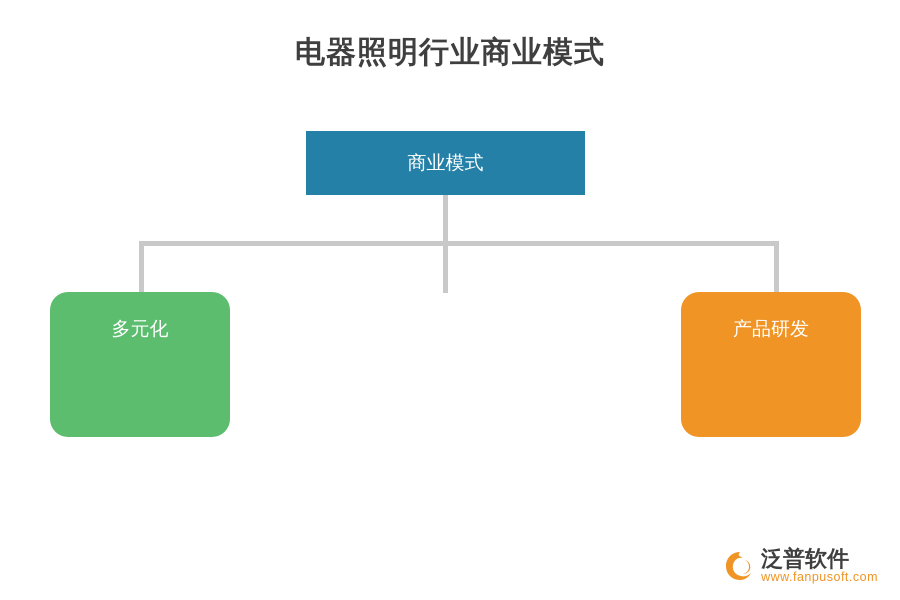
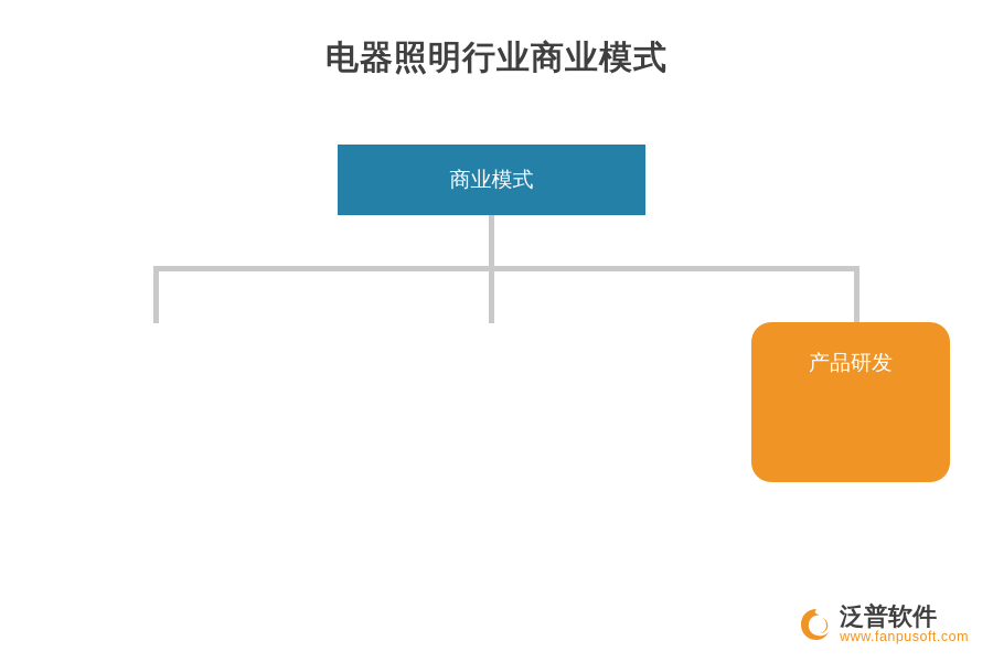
  电器照明行业商业模式
  商业模式
- 多元化
  产品研发
  泛普软件
  www.fanpusoft.com
